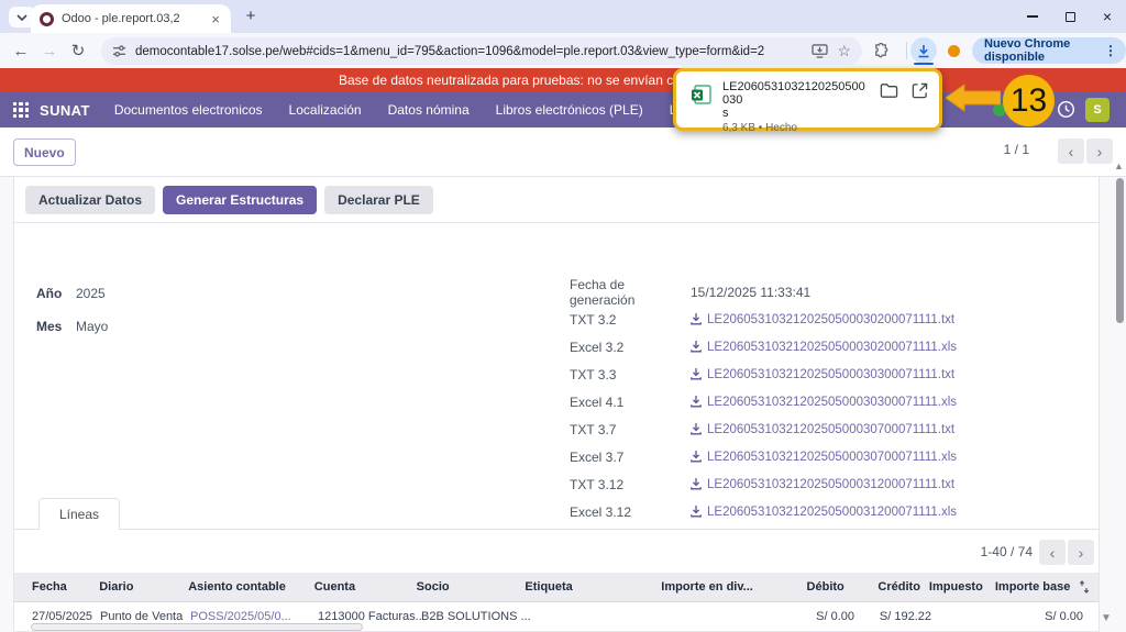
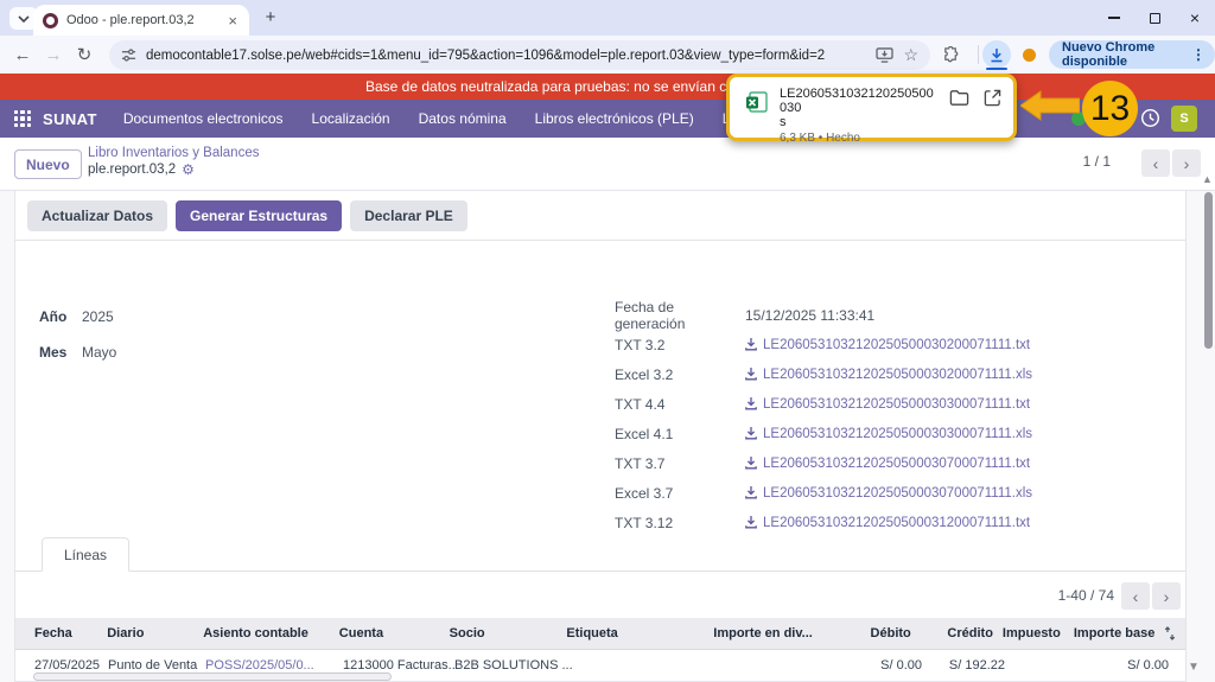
  Odoo - ple.report.03,2
  ×
  +
  ×
  ←
  →
  ↻
  democontable17.solse.pe/web#cids=1&menu_id=795&action=1096&model=ple.report.03&view_type=form&id=2
  ☆
  Nuevo Chrome disponible
  ⋮
  Base de datos neutralizada para pruebas: no se envían c
  SUNAT
  Documentos electronicos
  Localización
  Datos nómina
  Libros electrónicos (PLE)
  S
  Nuevo
+ Libro Inventarios y Balances
+ ple.report.03,2
+ ⚙
  1 / 1
  ‹
  ›
  Actualizar Datos
  Generar Estructuras
  Declarar PLE
  Año
  2025
  Mes
  Mayo
  Fecha de generación
  15/12/2025 11:33:41
  TXT 3.2
  LE2060531032120250500030200071111.txt
  Excel 3.2
  LE2060531032120250500030200071111.xls
- TXT 3.3
+ TXT 4.4
  LE2060531032120250500030300071111.txt
  Excel 4.1
  LE2060531032120250500030300071111.xls
  TXT 3.7
  LE2060531032120250500030700071111.txt
  Excel 3.7
  LE2060531032120250500030700071111.xls
  TXT 3.12
  LE2060531032120250500031200071111.txt
- Excel 3.12
- LE2060531032120250500031200071111.xls
  Líneas
  1-40 / 74
  ‹
  ›
  Fecha
  Diario
  Asiento contable
  Cuenta
  Socio
  Etiqueta
  Importe en div...
  Débito
  Crédito
  Impuesto
  Importe base
  27/05/2025
  Punto de Venta
  POSS/2025/05/0...
  1213000 Facturas..
  B2B SOLUTIONS ...
  S/ 0.00
  S/ 192.22
  S/ 0.00
  LE2060531032120250500030
  s
  6,3 KB • Hecho
  13
  ▲
  ▼
